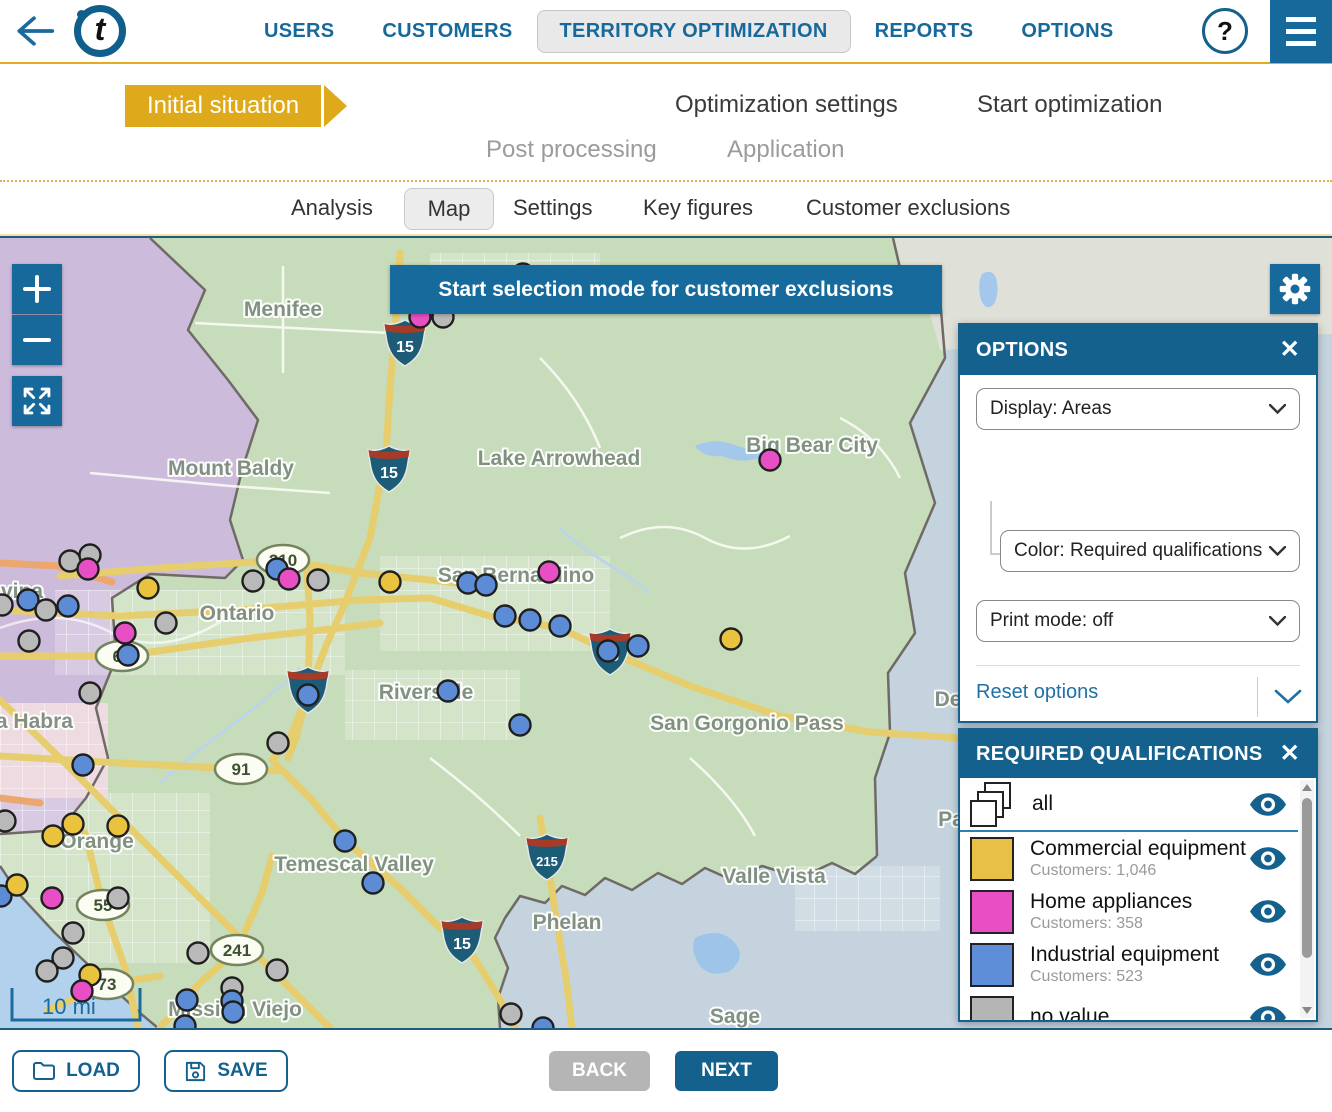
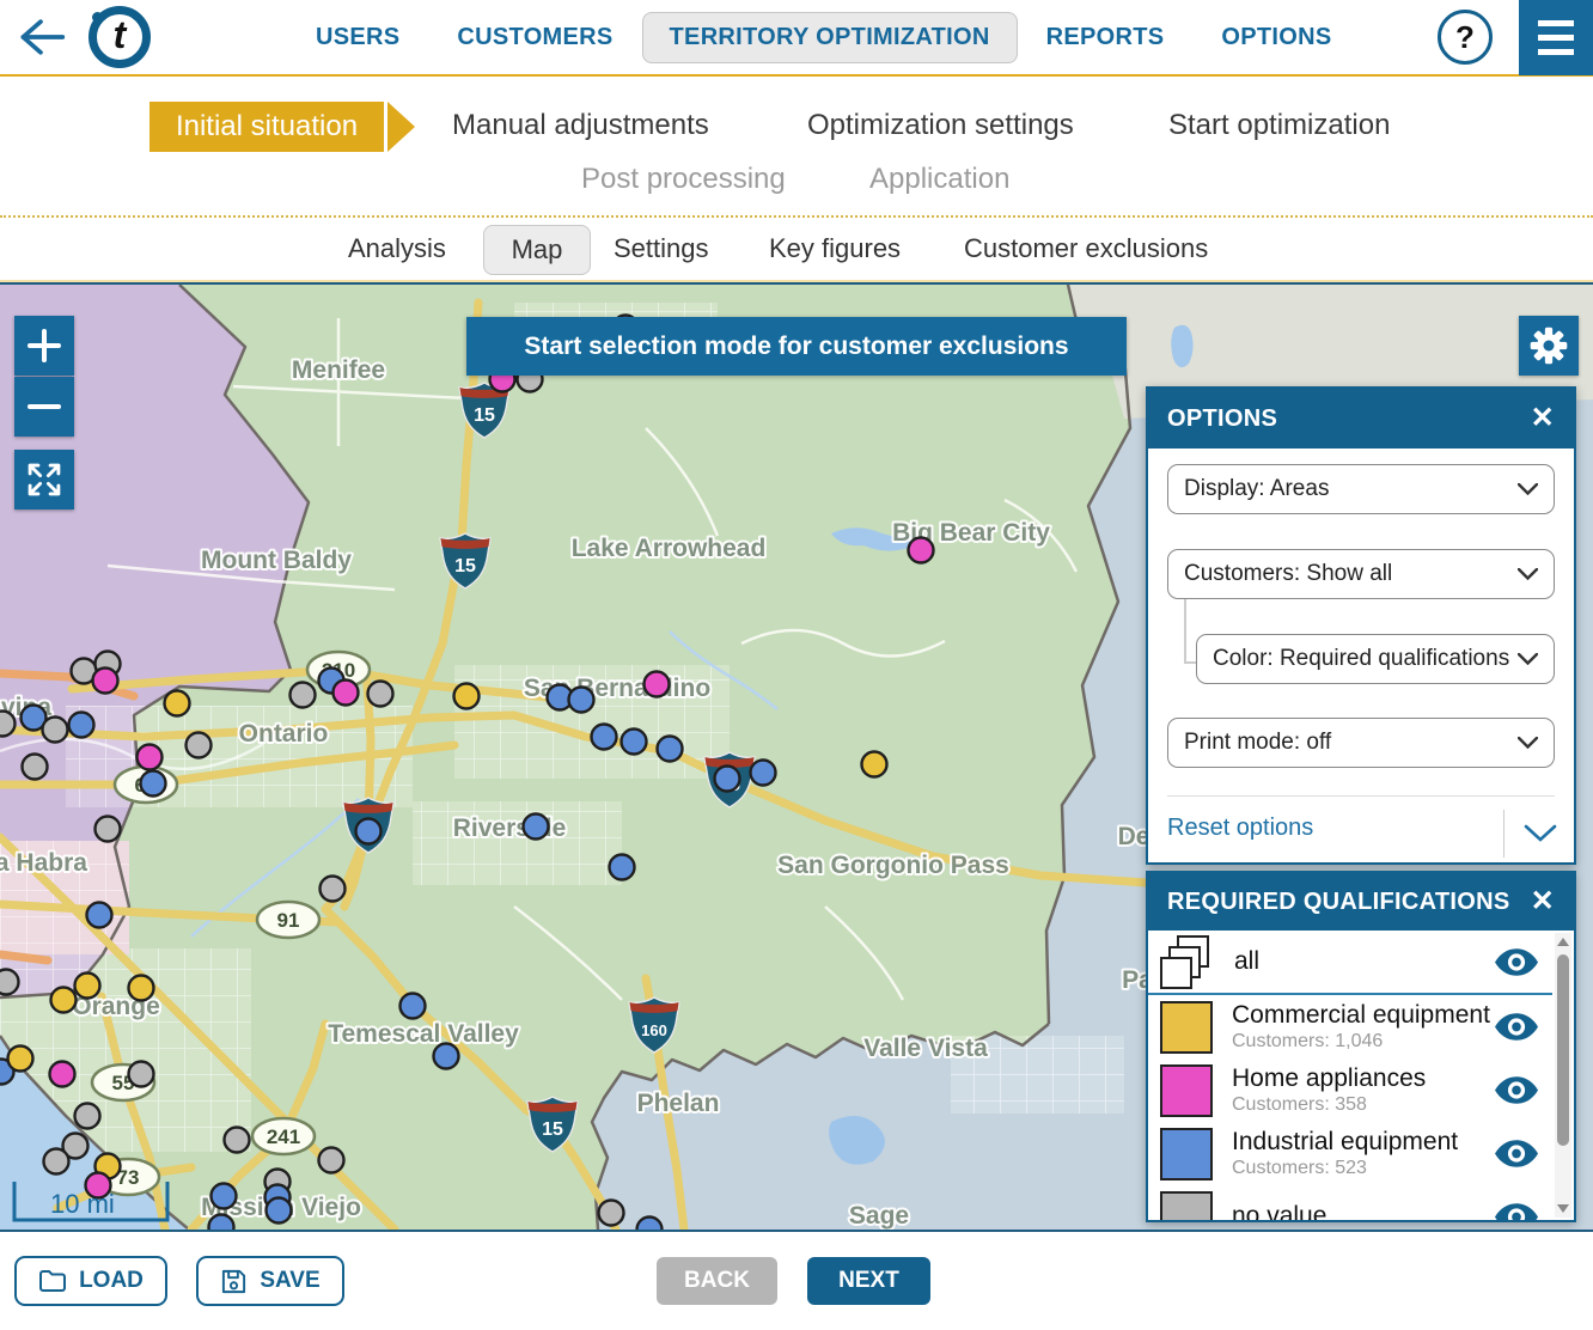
  t
  USERS
  CUSTOMERS
  TERRITORY OPTIMIZATION
  REPORTS
  OPTIONS
  ?
  Initial situation
+ Manual adjustments
  Optimization settings
  Start optimization
  Post processing
  Application
  Analysis
  Map
  Settings
  Key figures
  Customer exclusions
  91
  55
  241
  73
  15
  15
  15
- 215
+ 160
  Menifee
  Mount Baldy
  Lake Arrowhead
  Big Bear City
  Ontario
  San Gorgonio Pass
  a Habra
  Orange
  Temescal Valley
  Valle Vista
  Phelan
  Mssi Viejo
  Sage
  De
  10 mi
  Start selection mode for customer exclusions
  OPTIONS
  ✕
  Display: Areas
+ Customers: Show all
  Color: Required qualifications
  Print mode: off
  Reset options
  REQUIRED QUALIFICATIONS
  ✕
  all
  Commercial equipment
  Customers: 1,046
  Home appliances
  Customers: 358
  Industrial equipment
  Customers: 523
  no value
  LOAD
  SAVE
  BACK
  NEXT
